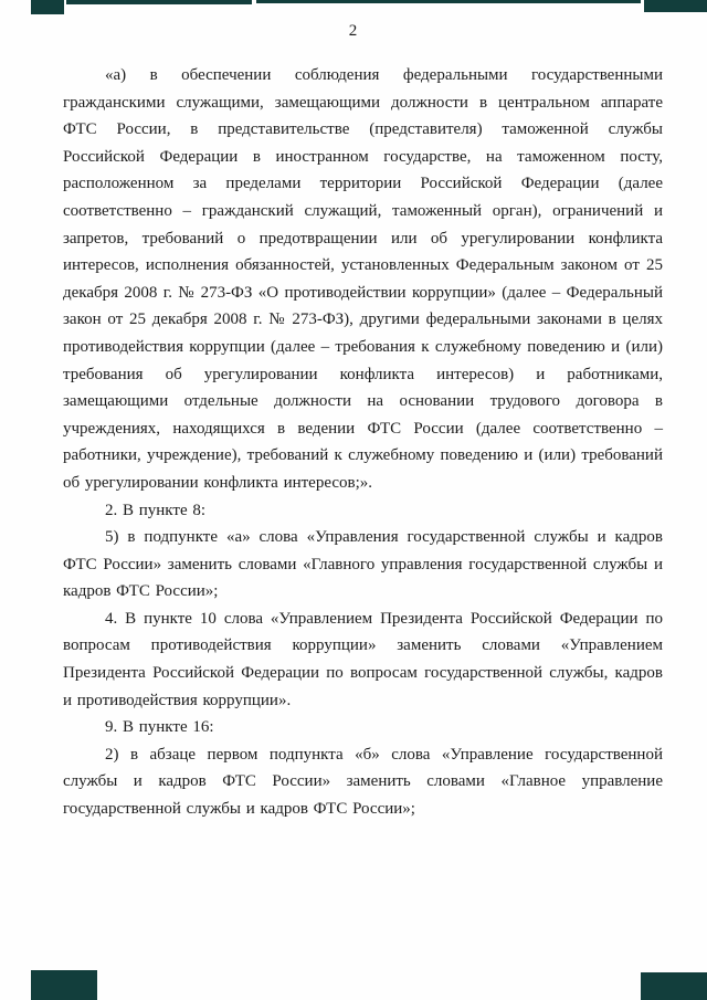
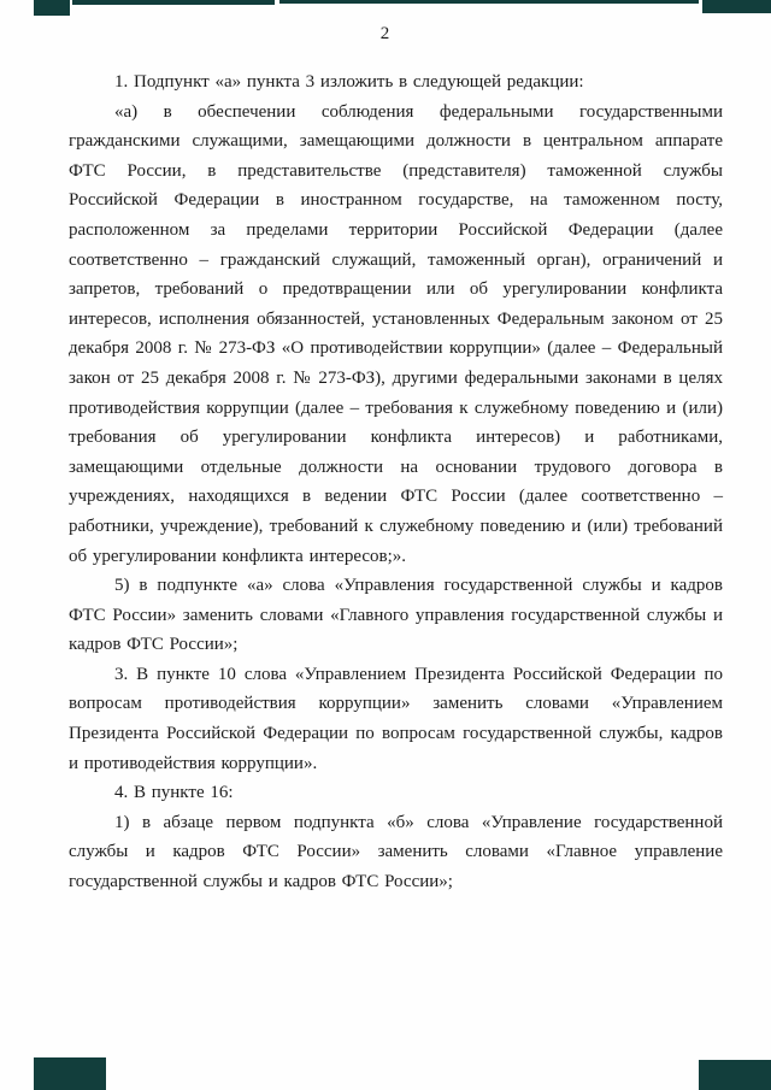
  2
+ 1. Подпункт «а» пункта 3 изложить в следующей редакции:
  «а) в обеспечении соблюдения федеральными государственными гражданскими служащими, замещающими должности в центральном аппарате ФТС России, в представительстве (представителя) таможенной службы Российской Федерации в иностранном государстве, на таможенном посту, расположенном за пределами территории Российской Федерации (далее соответственно – гражданский служащий, таможенный орган), ограничений и запретов, требований о предотвращении или об урегулировании конфликта интересов, исполнения обязанностей, установленных Федеральным законом от 25 декабря 2008 г. № 273-ФЗ «О противодействии коррупции» (далее – Федеральный закон от 25 декабря 2008 г. № 273-ФЗ), другими федеральными законами в целях противодействия коррупции (далее – требования к служебному поведению и (или) требования об урегулировании конфликта интересов) и работниками, замещающими отдельные должности на основании трудового договора в учреждениях, находящихся в ведении ФТС России (далее соответственно – работники, учреждение), требований к служебному поведению и (или) требований об урегулировании конфликта интересов;».
- 2. В пункте 8:
  5) в подпункте «а» слова «Управления государственной службы и кадров ФТС России» заменить словами «Главного управления государственной службы и кадров ФТС России»;
- 4. В пункте 10 слова «Управлением Президента Российской Федерации по вопросам противодействия коррупции» заменить словами «Управлением Президента Российской Федерации по вопросам государственной службы, кадров и противодействия коррупции».
+ 3. В пункте 10 слова «Управлением Президента Российской Федерации по вопросам противодействия коррупции» заменить словами «Управлением Президента Российской Федерации по вопросам государственной службы, кадров и противодействия коррупции».
- 9. В пункте 16:
+ 4. В пункте 16:
- 2) в абзаце первом подпункта «б» слова «Управление государственной службы и кадров ФТС России» заменить словами «Главное управление государственной службы и кадров ФТС России»;
+ 1) в абзаце первом подпункта «б» слова «Управление государственной службы и кадров ФТС России» заменить словами «Главное управление государственной службы и кадров ФТС России»;
